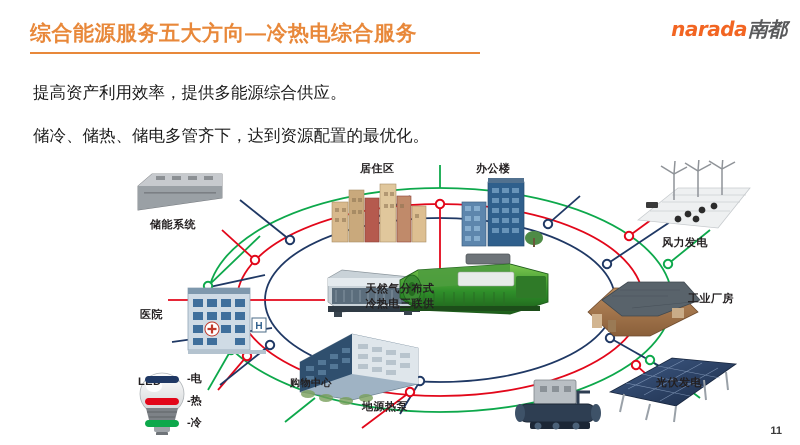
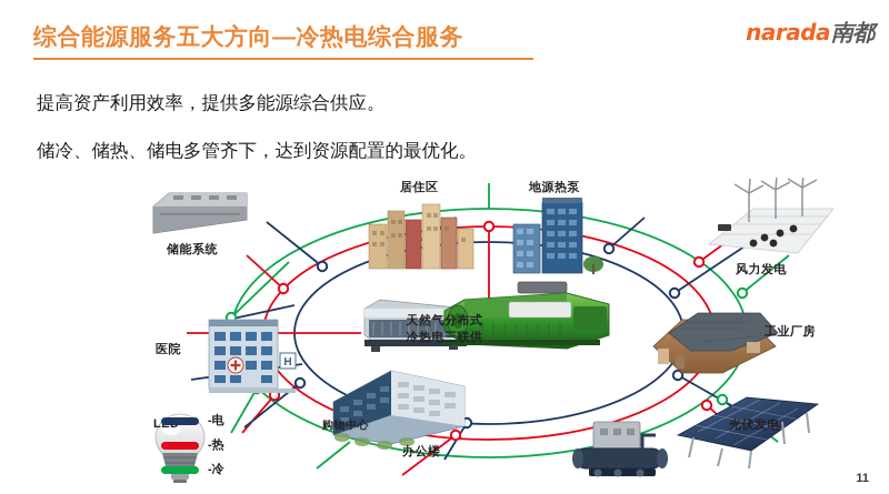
  综合能源服务五大方向—冷热电综合服务
  narada
  南都
  提高资产利用效率，提供多能源综合供应。
  储冷、储热、储电多管齐下，达到资源配置的最优化。
  H
  储能系统
  居住区
- 办公楼
+ 地源热泵
  风力发电
  工业厂房
  光伏发电
- 地源热泵
+ 办公楼
  购物中心
  医院
  天然气分布式
  冷热电三联供
  -电
  -热
  -冷
  11
